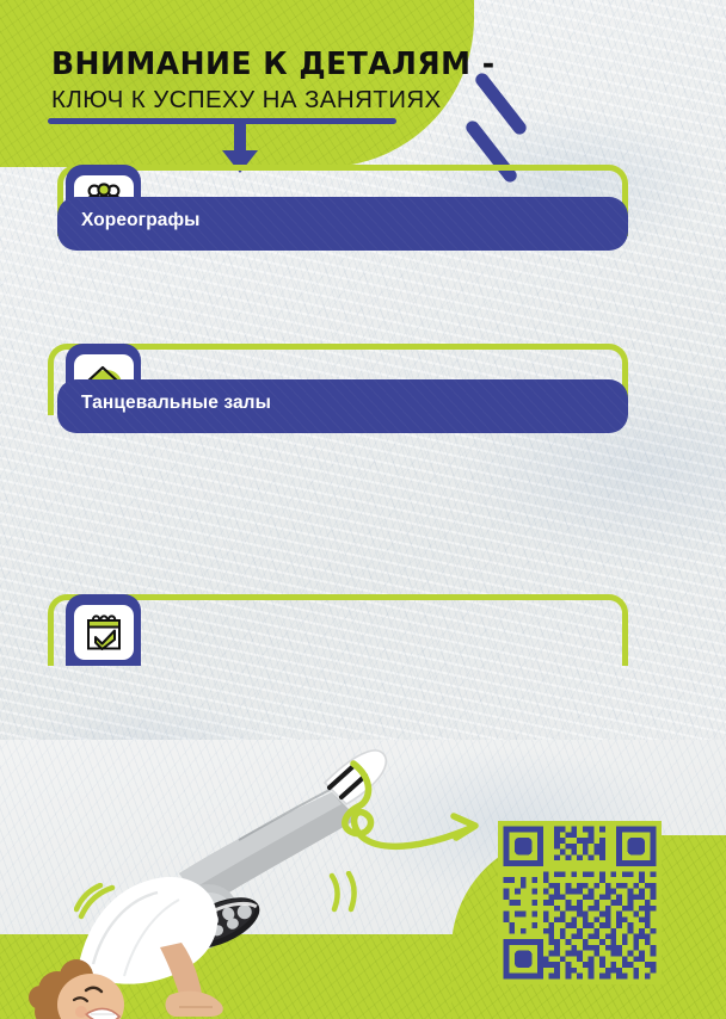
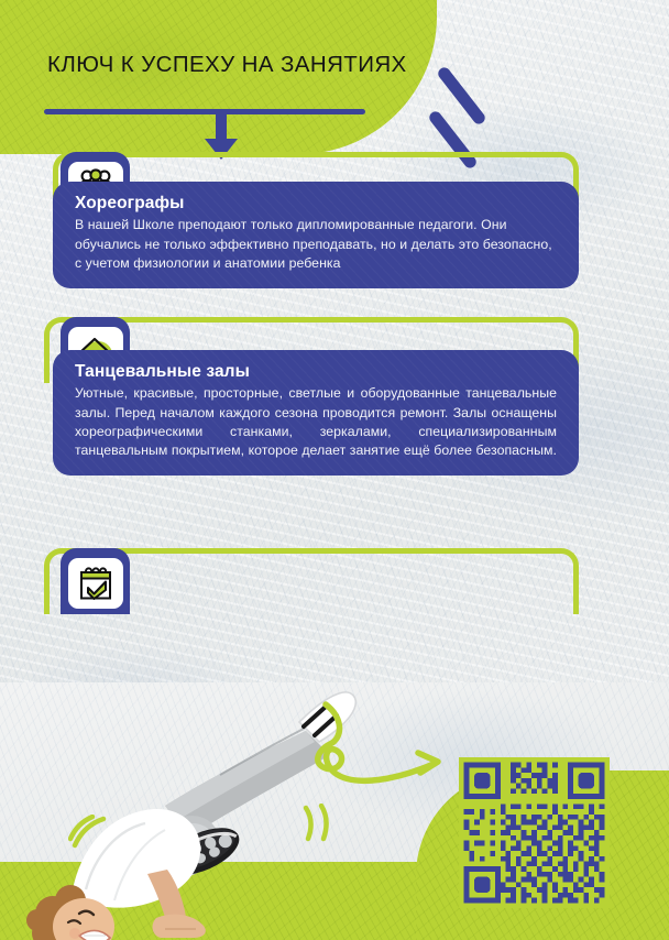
- ВНИМАНИЕ К ДЕТАЛЯМ -
  КЛЮЧ К УСПЕХУ НА ЗАНЯТИЯХ
  Хореографы
+ В нашей Школе преподают только дипломированные педагоги. Они обучались не только эффективно преподавать, но и делать это безопасно, с учетом физиологии и анатомии ребенка
  Танцевальные залы
+ Уютные, красивые, просторные, светлые и оборудованные танцевальные залы. Перед началом каждого сезона проводится ремонт. Залы оснащены хореографическими станками, зеркалами, специализированным танцевальным покрытием, которое делает занятие ещё более безопасным.
